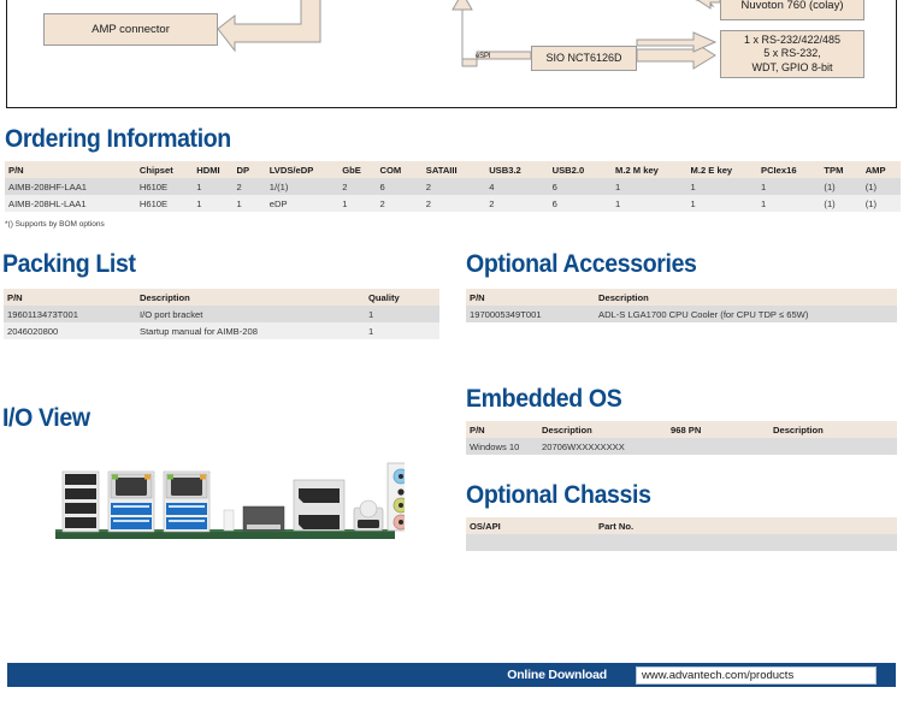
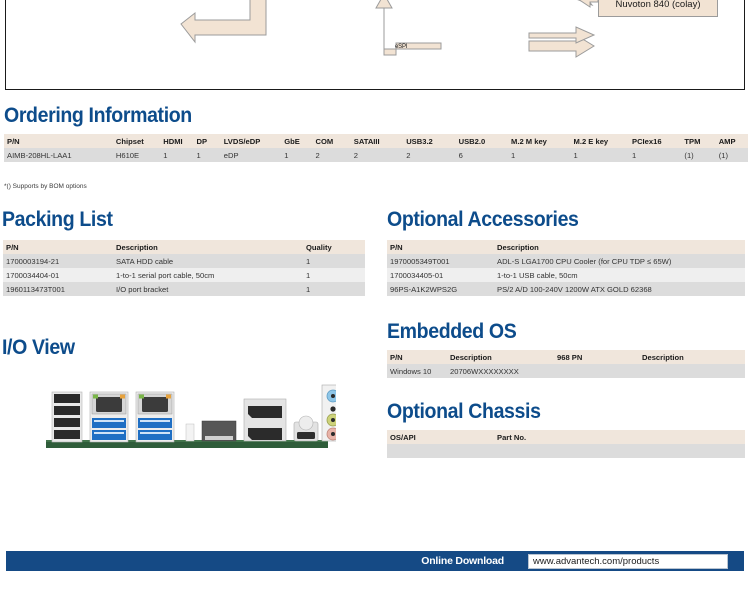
- AMP connector
- SIO NCT6126D
- Nuvoton 760 (colay)
+ Nuvoton 840 (colay)
- 1 x RS-232/422/485
- 5 x RS-232,
- WDT, GPIO 8-bit
  Ordering Information
  P/N	Chipset	HDMI	DP	LVDS/eDP	GbE	COM	SATAIII	USB3.2	USB2.0	M.2 M key	M.2 E key	PCIex16	TPM	AMP
- AIMB-208HF-LAA1	H610E	1	2	1/(1)	2	6	2	4	6	1	1	1	(1)	(1)
  AIMB-208HL-LAA1	H610E	1	1	eDP	1	2	2	2	6	1	1	1	(1)	(1)
  Packing List
  P/N	Description	Quality
+ 1700003194-21	SATA HDD cable	1
+ 1700034404-01	1-to-1 serial port cable, 50cm	1
  1960113473T001	I/O port bracket	1
- 2046020800	Startup manual for AIMB-208	1
  Optional Accessories
  P/N	Description
  1970005349T001	ADL-S LGA1700 CPU Cooler (for CPU TDP ≤ 65W)
+ 1700034405-01	1-to-1 USB cable, 50cm
+ 96PS-A1K2WPS2G	PS/2 A/D 100-240V 1200W ATX GOLD 62368
  Embedded OS
  P/N	Description	968 PN	Description
  Windows 10	20706WXXXXXXXX
  I/O View
  Optional Chassis
  OS/API	Part No.
  Online Download
  www.advantech.com/products
